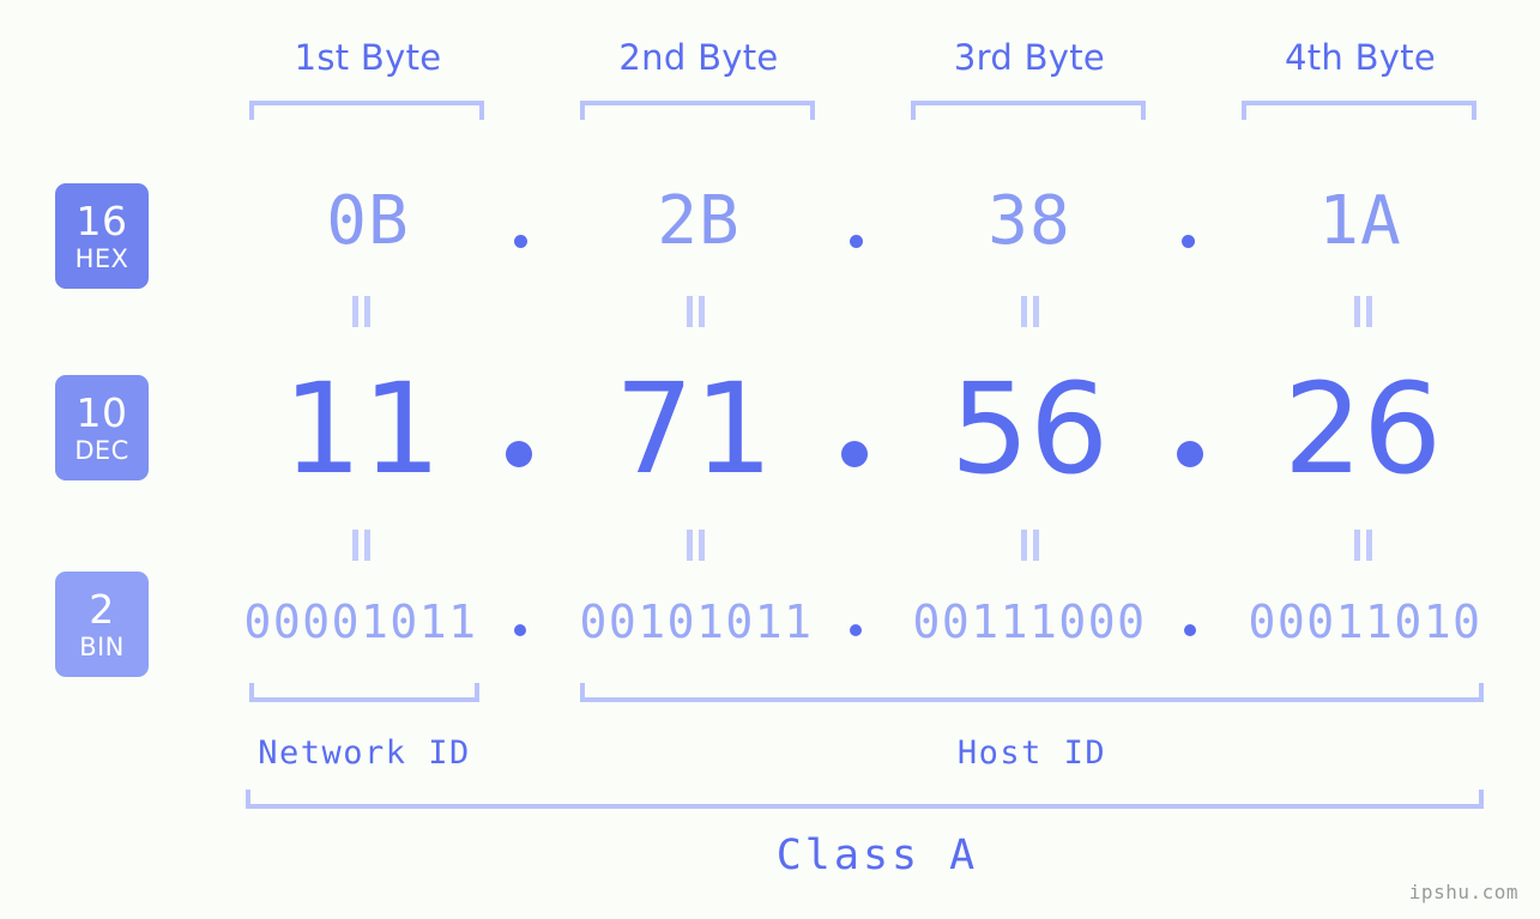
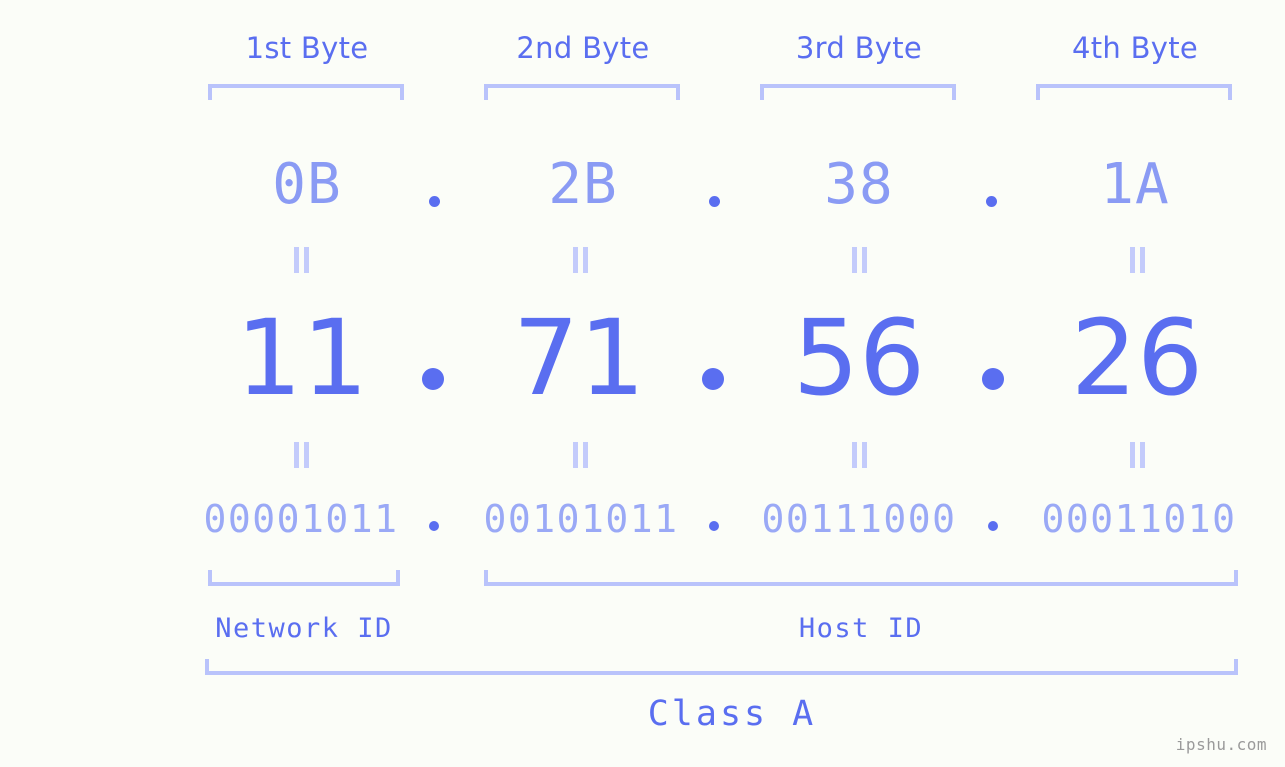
  1st Byte
  2nd Byte
  3rd Byte
  4th Byte
- 16
- HEX
- 10
- DEC
- 2
- BIN
  0B
  2B
  38
  1A
  11
  71
  56
  26
  00001011
  00101011
  00111000
  00011010
  Network ID
  Host ID
  Class A
  ipshu.com
